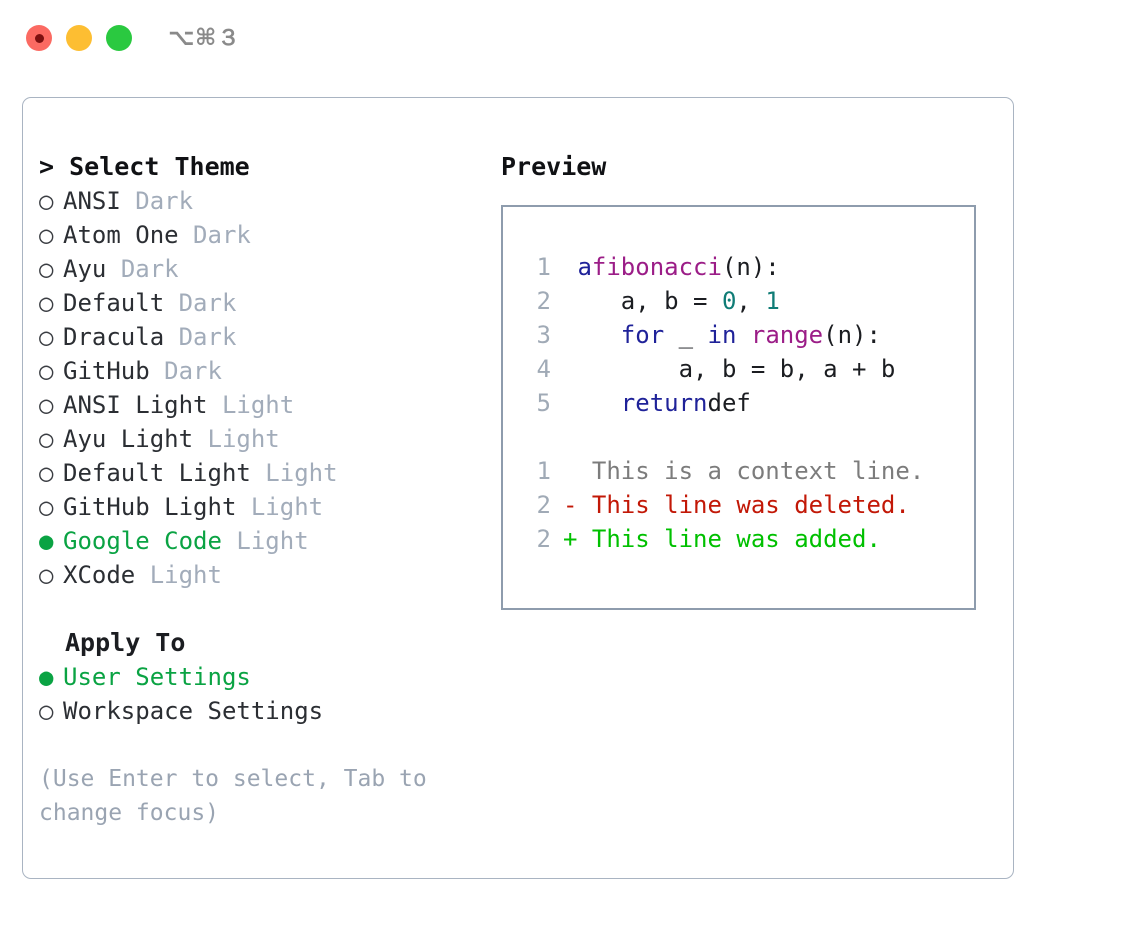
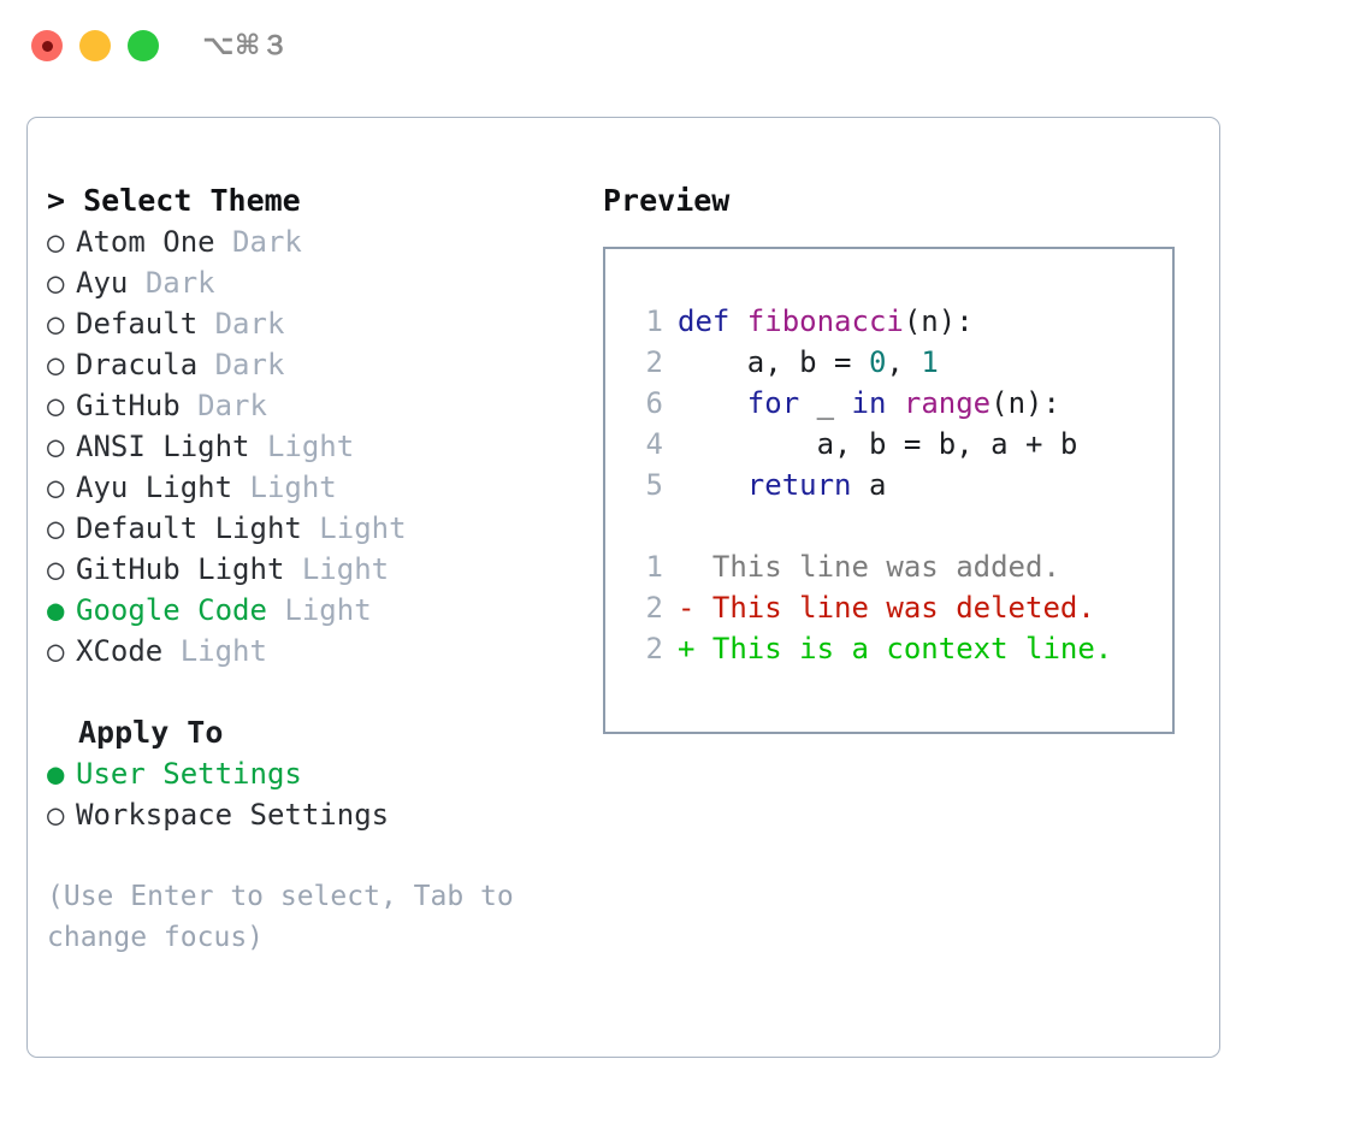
  ⌥⌘３
  > Select Theme
- ○ ANSI Dark
  ○ Atom One Dark
  ○ Ayu Dark
  ○ Default Dark
  ○ Dracula Dark
  ○ GitHub Dark
  ○ ANSI Light Light
  ○ Ayu Light Light
  ○ Default Light Light
  ○ GitHub Light Light
  ● Google Code Light
  ○ XCode Light
  Apply To
  ● User Settings
  ○ Workspace Settings
  (Use Enter to select, Tab to change focus)
  Preview
- 1 afibonacci(n):
+ 1 def fibonacci(n):
  2 a, b = 0, 1
- 3 for _ in range(n):
+ 6 for _ in range(n):
  4 a, b = b, a + b
- 5 returndef
+ 5 return a
- 1 This is a context line.
+ 1 This line was added.
  2 - This line was deleted.
- 2 + This line was added.
+ 2 + This is a context line.
